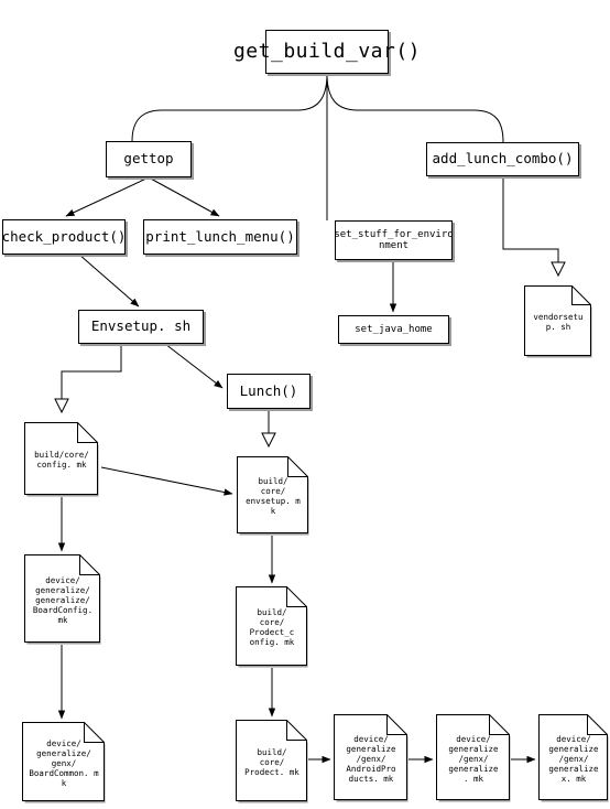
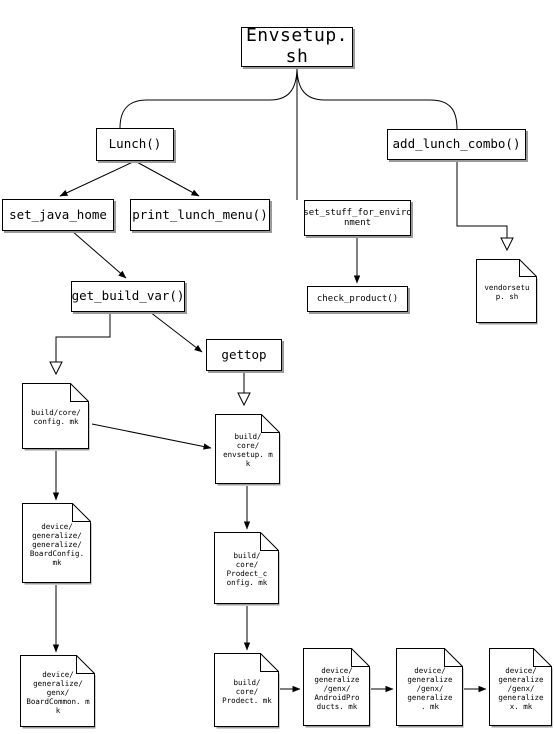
- get_build_var()
+ Envsetup. sh
- gettop
+ Lunch()
  add_lunch_combo()
- check_product()
+ set_java_home
  print_lunch_menu()
  set_stuff_for_enviro
  nment
- set_java_home
+ check_product()
  vendorsetu
  p. sh
- Envsetup. sh
+ get_build_var()
- Lunch()
+ gettop
  build/core/
  config. mk
  build/
  core/
  envsetup. m
  k
  device/
  generalize/
  generalize/
  BoardConfig.
  mk
  build/
  core/
  Prodect_c
  onfig. mk
  device/
  generalize/
  genx/
  BoardCommon. m
  k
  build/
  core/
  Prodect. mk
  device/
  generalize
  /genx/
  AndroidPro
  ducts. mk
  device/
  generalize
  /genx/
  generalize
  . mk
  device/
  generalize
  /genx/
  generalize
  x. mk
